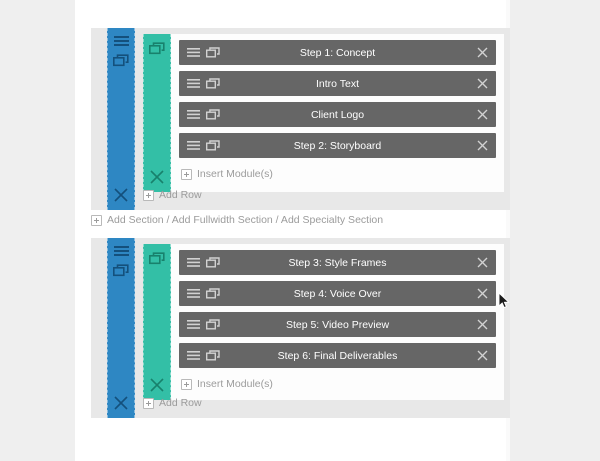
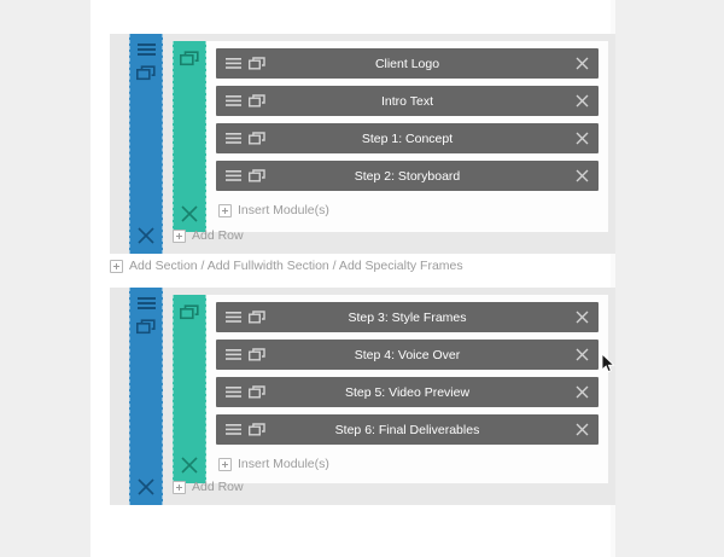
- Step 1: Concept
+ Client Logo
  Intro Text
- Client Logo
+ Step 1: Concept
  Step 2: Storyboard
  Insert Module(s)
  Add Row
  Step 3: Style Frames
  Step 4: Voice Over
  Step 5: Video Preview
  Step 6: Final Deliverables
  Insert Module(s)
  Add Row
- Add Section / Add Fullwidth Section / Add Specialty Section
+ Add Section / Add Fullwidth Section / Add Specialty Frames
